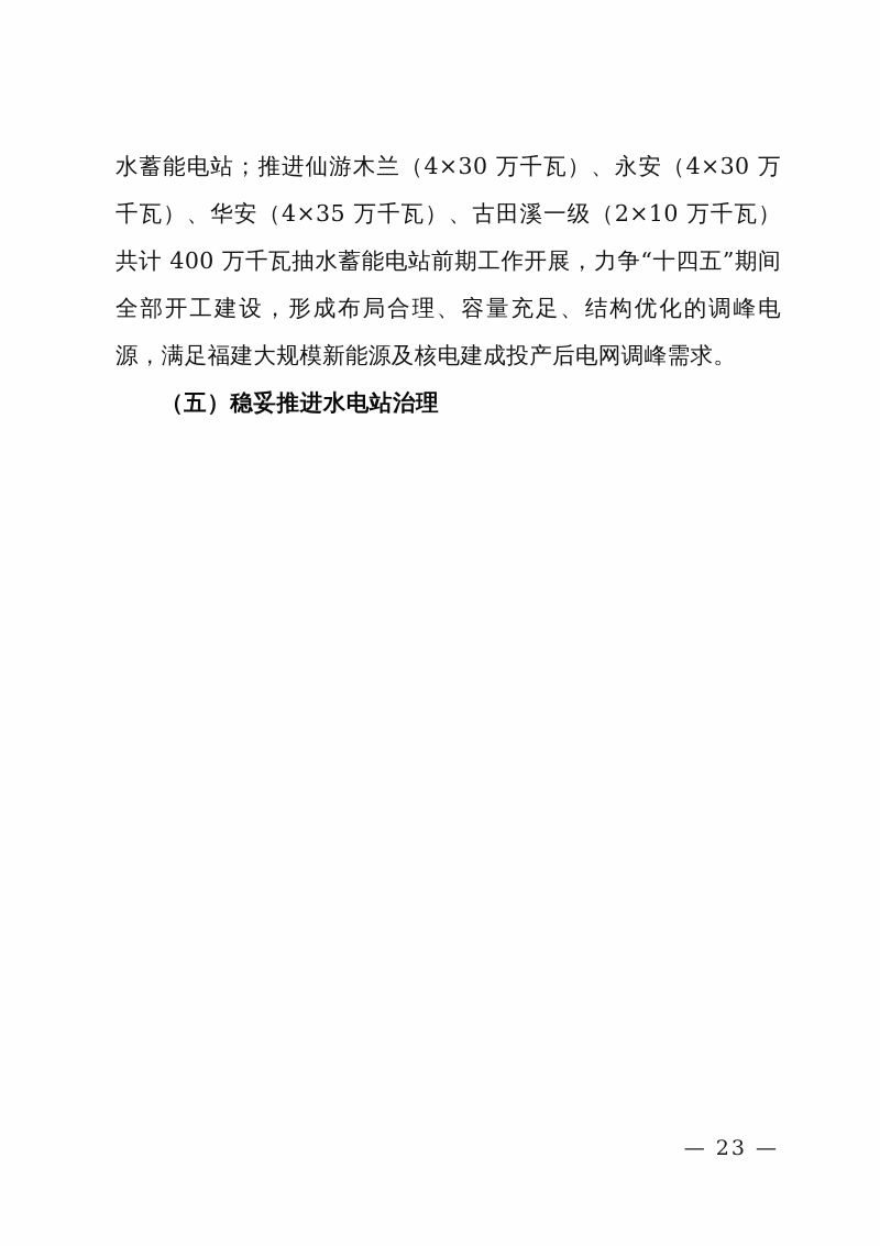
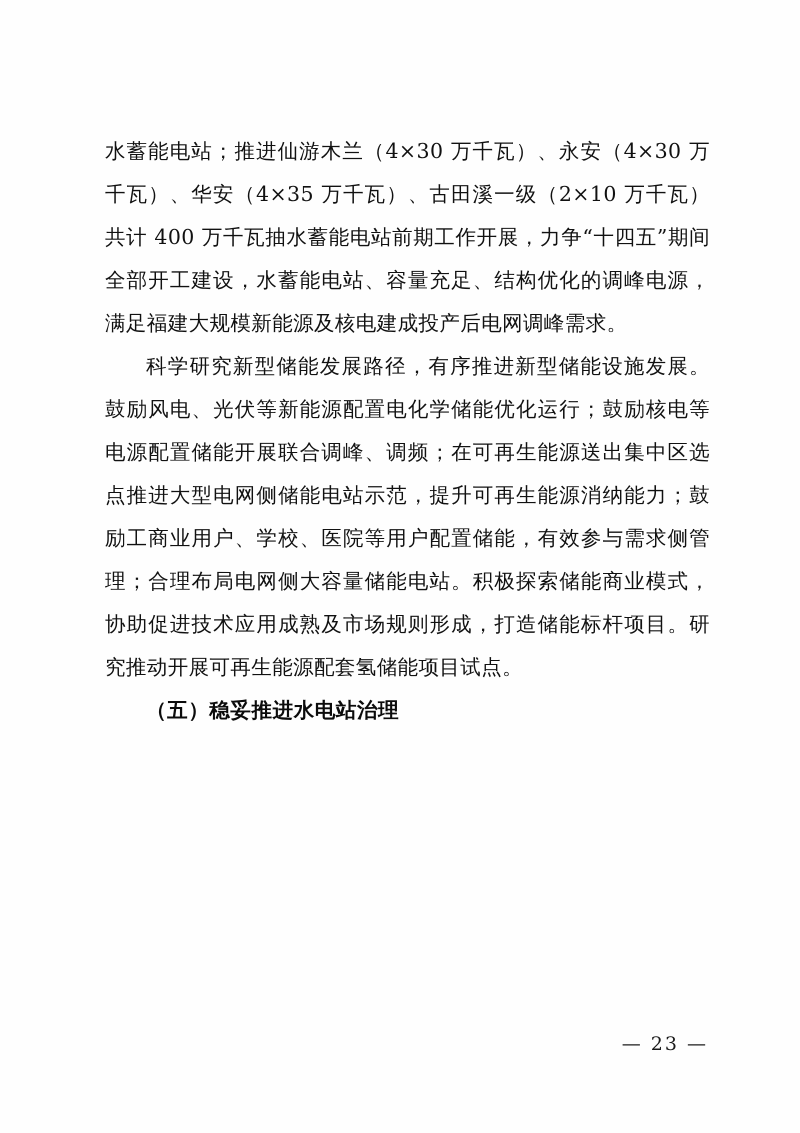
- 水蓄能电站；推进仙游木兰（4×30 万千瓦）、永安（4×30 万千瓦）、华安（4×35 万千瓦）、古田溪一级（2×10 万千瓦）共计 400 万千瓦抽水蓄能电站前期工作开展，力争“十四五”期间全部开工建设，形成布局合理、容量充足、结构优化的调峰电源，满足福建大规模新能源及核电建成投产后电网调峰需求。
+ 水蓄能电站；推进仙游木兰（4×30 万千瓦）、永安（4×30 万千瓦）、华安（4×35 万千瓦）、古田溪一级（2×10 万千瓦）共计 400 万千瓦抽水蓄能电站前期工作开展，力争“十四五”期间全部开工建设，水蓄能电站、容量充足、结构优化的调峰电源，满足福建大规模新能源及核电建成投产后电网调峰需求。
+ 科学研究新型储能发展路径，有序推进新型储能设施发展。鼓励风电、光伏等新能源配置电化学储能优化运行；鼓励核电等电源配置储能开展联合调峰、调频；在可再生能源送出集中区选点推进大型电网侧储能电站示范，提升可再生能源消纳能力；鼓励工商业用户、学校、医院等用户配置储能，有效参与需求侧管理；合理布局电网侧大容量储能电站。积极探索储能商业模式，协助促进技术应用成熟及市场规则形成，打造储能标杆项目。研究推动开展可再生能源配套氢储能项目试点。
  （五）稳妥推进水电站治理
  — 23 —
